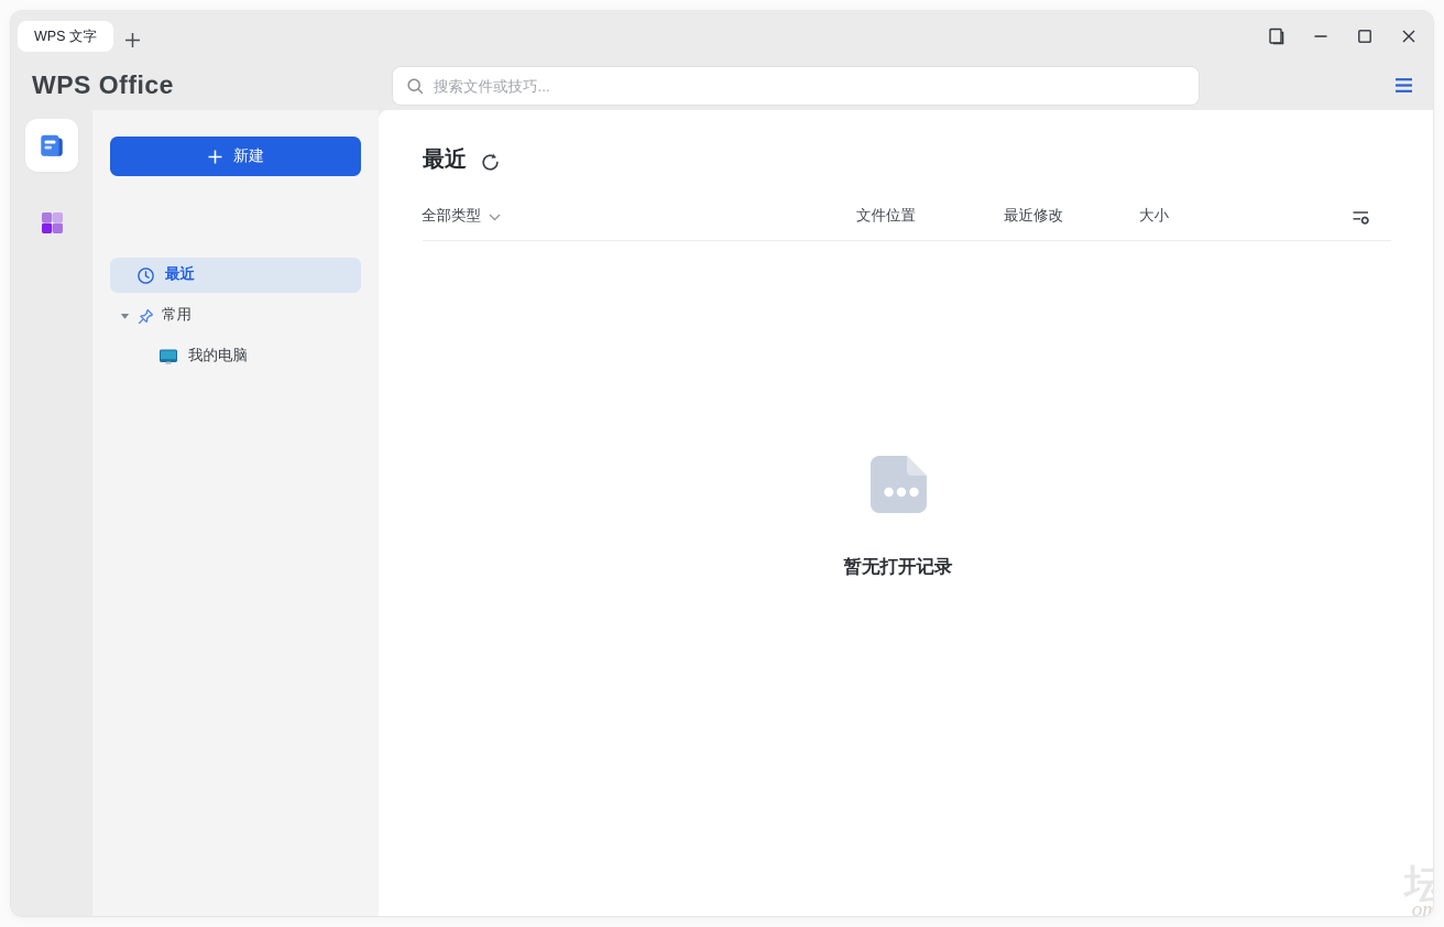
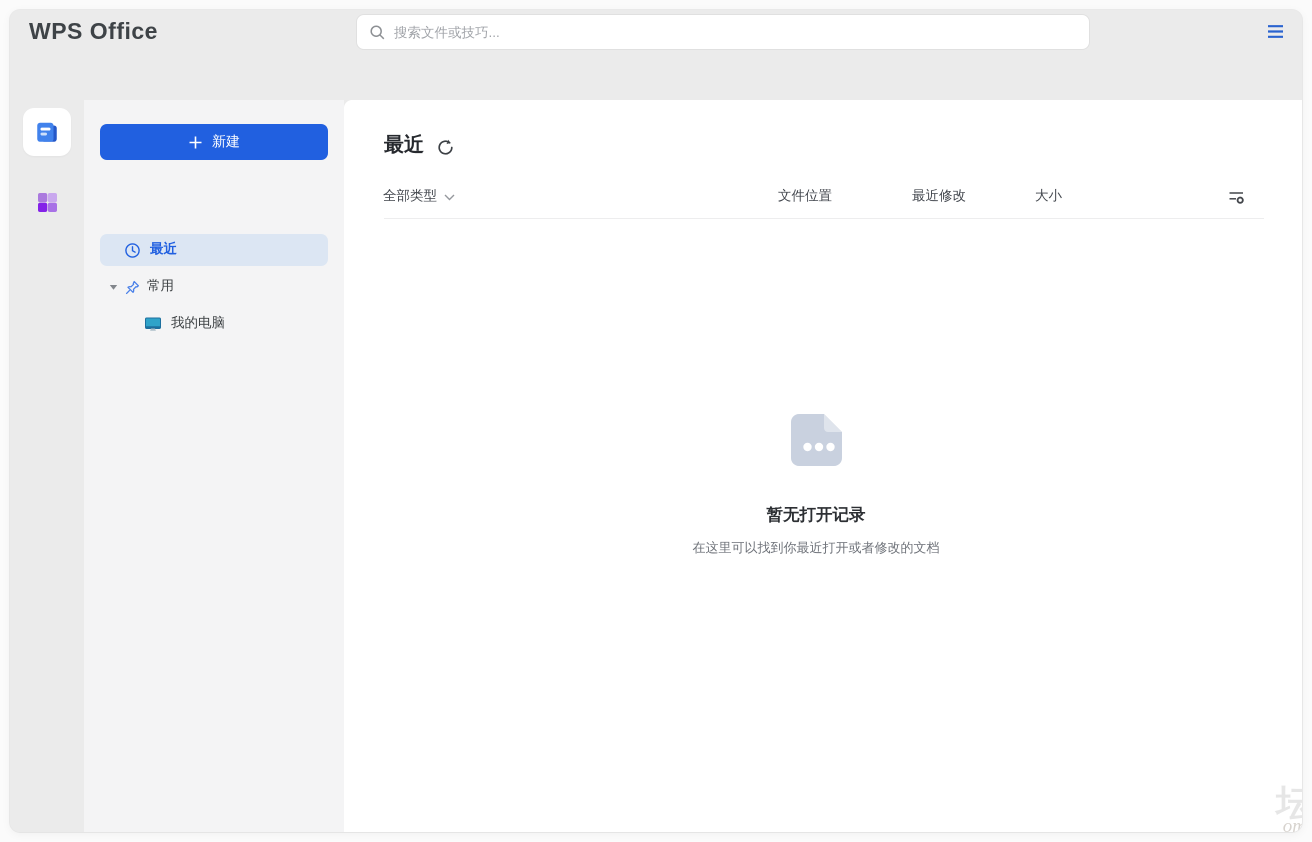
- WPS 文字
  WPS Office
  搜索文件或技巧...
  新建
  最近
  常用
  我的电脑
  最近
  全部类型
  文件位置
  最近修改
  大小
  暂无打开记录
+ 在这里可以找到你最近打开或者修改的文档
  坛
  om
